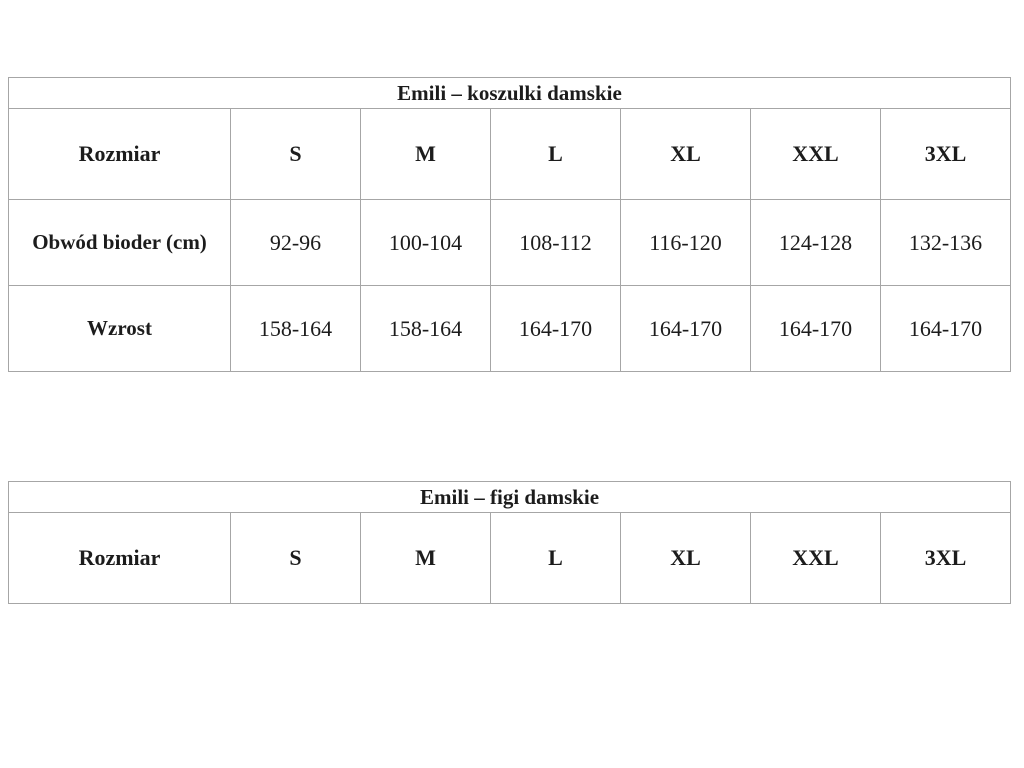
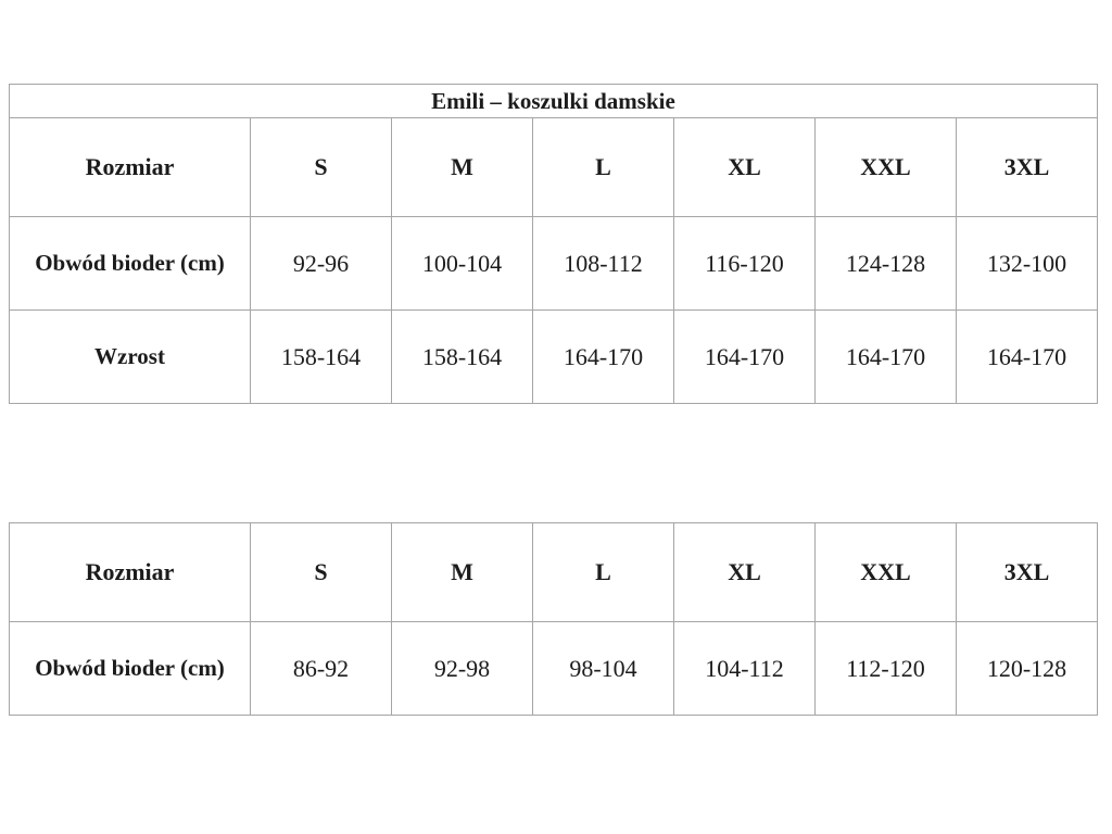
  Emili – koszulki damskie
  Rozmiar	S	M	L	XL	XXL	3XL
- Obwód bioder (cm)	92-96	100-104	108-112	116-120	124-128	132-136
+ Obwód bioder (cm)	92-96	100-104	108-112	116-120	124-128	132-100
  Wzrost	158-164	158-164	164-170	164-170	164-170	164-170
- Emili – figi damskie
  Rozmiar	S	M	L	XL	XXL	3XL
+ Obwód bioder (cm)	86-92	92-98	98-104	104-112	112-120	120-128
